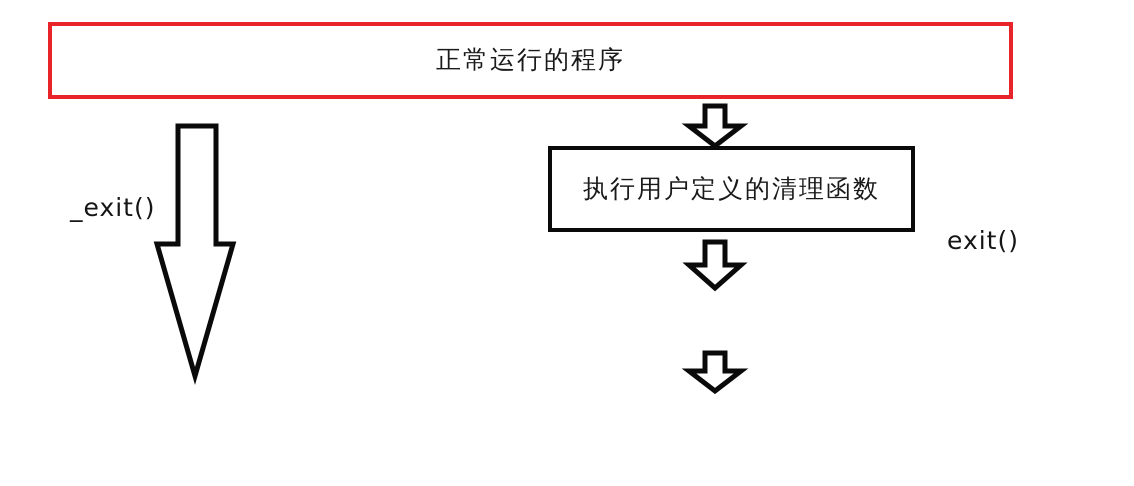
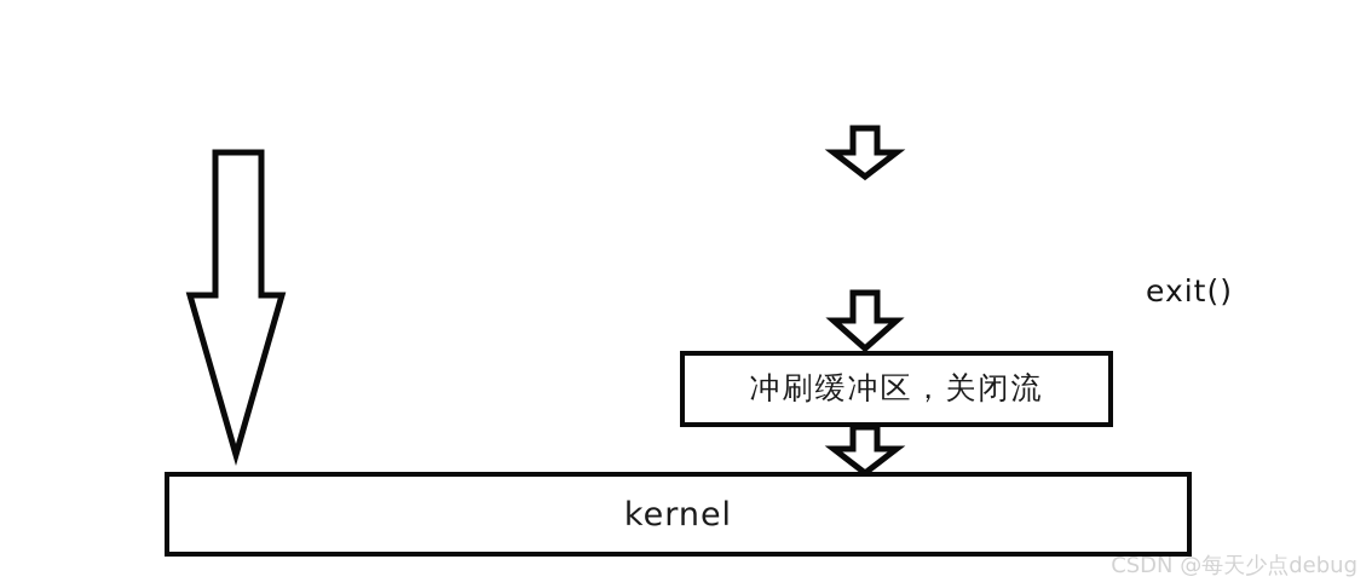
- 正常运行的程序
- _exit()
- 执行用户定义的清理函数
  exit()
+ 冲刷缓冲区，关闭流
+ kernel
+ CSDN @每天少点debug
